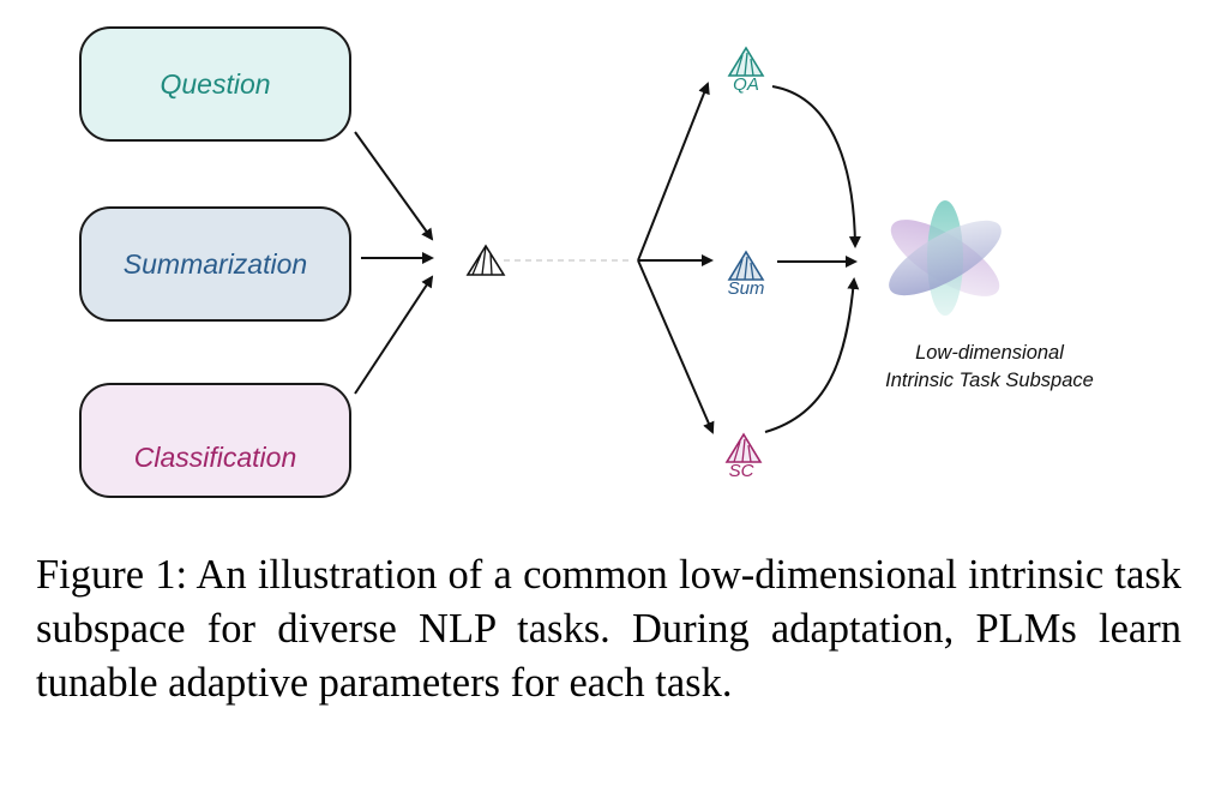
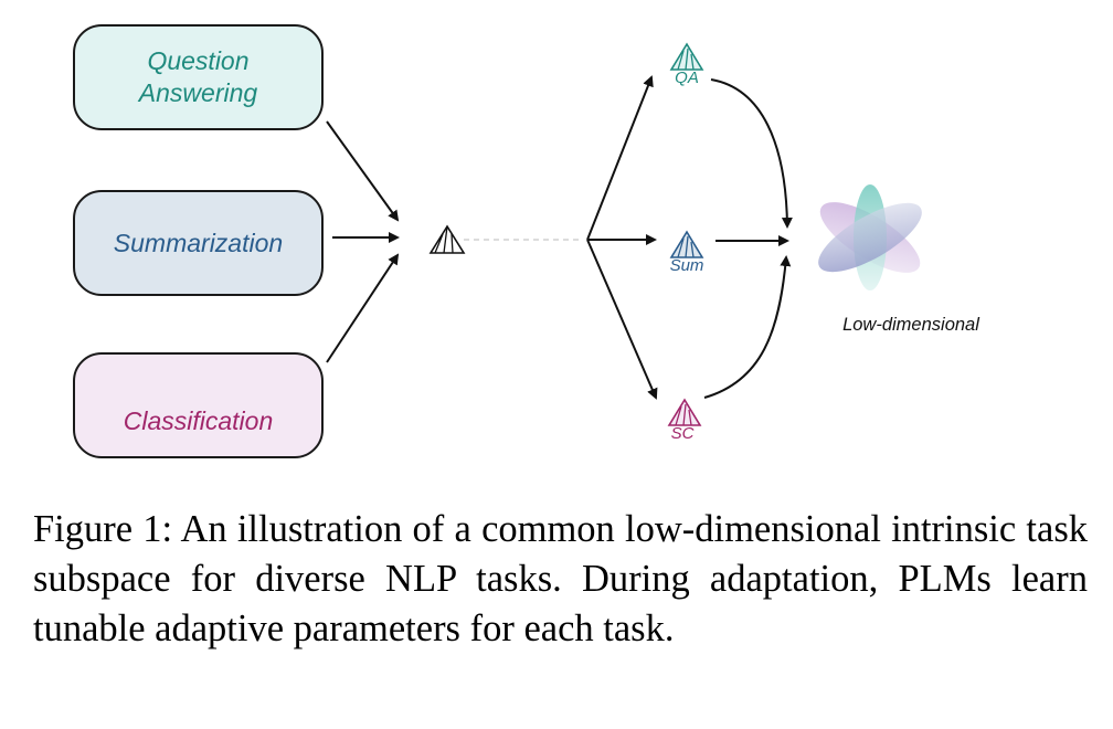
  Question
+ Answering
  Summarization
  Classification
  QA
  Sum
  SC
  Low-dimensional
- Intrinsic Task Subspace
  Figure 1: An illustration of a common low-dimensional intrinsic task subspace for diverse NLP tasks. During adaptation, PLMs learn tunable adaptive parameters for each task.
